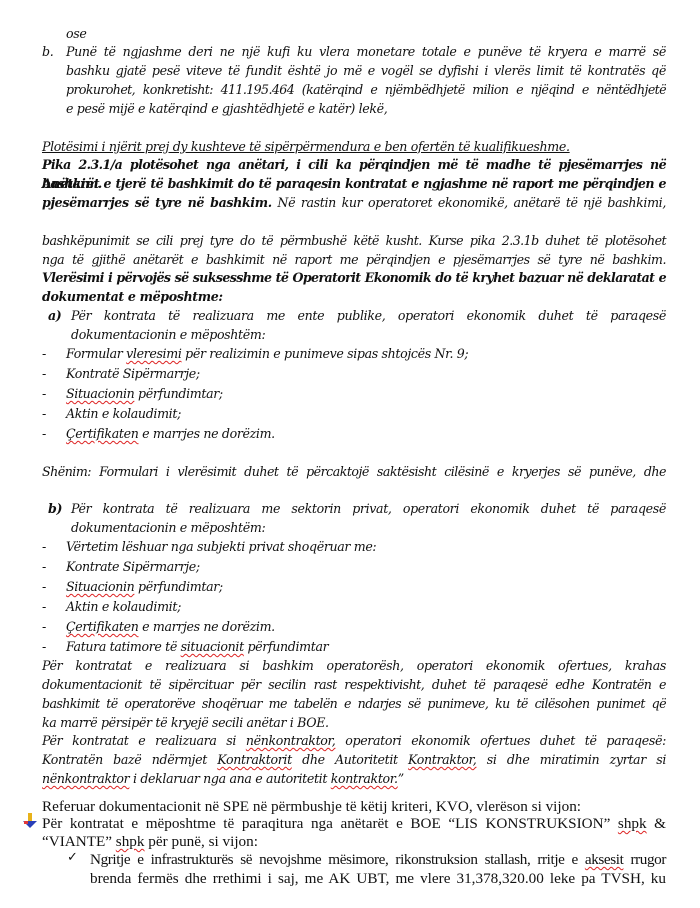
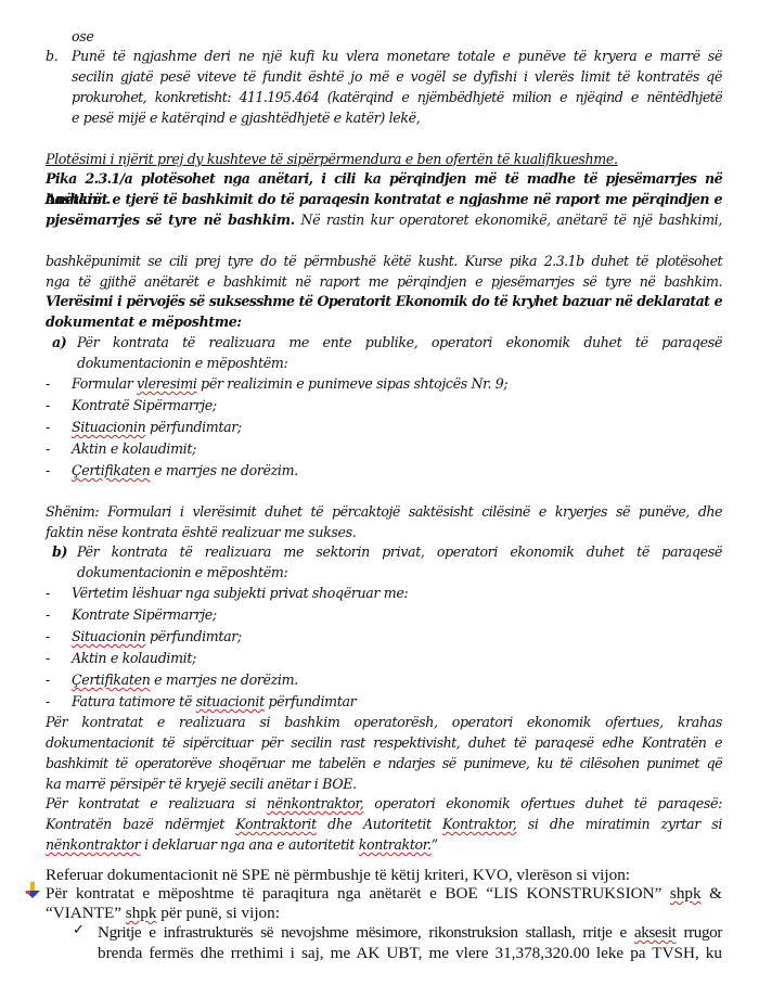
  ose
  b.
  Punë të ngjashme deri ne një kufi ku vlera monetare totale e punëve të kryera e marrë së
- bashku gjatë pesë viteve të fundit është jo më e vogël se dyfishi i vlerës limit të kontratës që
+ secilin gjatë pesë viteve të fundit është jo më e vogël se dyfishi i vlerës limit të kontratës që
  prokurohet, konkretisht: 411.195.464 (katërqind e njëmbëdhjetë milion e njëqind e nëntëdhjetë
  e pesë mijë e katërqind e gjashtëdhjetë e katër) lekë,
  Plotësimi i njërit prej dy kushteve të sipërpërmendura e ben ofertën të kualifikueshme.
  Pika 2.3.1/a plotësohet nga anëtari, i cili ka përqindjen më të madhe të pjesëmarrjes në bashkim.
  Anëtarët e tjerë të bashkimit do të paraqesin kontratat e ngjashme në raport me përqindjen e
  pjesëmarrjes së tyre në bashkim. Në rastin kur operatoret ekonomikë, anëtarë të një bashkimi,
  bashkëpunimit se cili prej tyre do të përmbushë këtë kusht. Kurse pika 2.3.1b duhet të plotësohet
  nga të gjithë anëtarët e bashkimit në raport me përqindjen e pjesëmarrjes së tyre në bashkim.
  Vlerësimi i përvojës së suksesshme të Operatorit Ekonomik do të kryhet bazuar në deklaratat e
  dokumentat e mëposhtme:
  a)
  Për kontrata të realizuara me ente publike, operatori ekonomik duhet të paraqesë
  dokumentacionin e mëposhtëm:
  -
  Formular vleresimi për realizimin e punimeve sipas shtojcës Nr. 9;
  -
  Kontratë Sipërmarrje;
  -
  Situacionin përfundimtar;
  -
  Aktin e kolaudimit;
  -
  Çertifikaten e marrjes ne dorëzim.
  Shënim: Formulari i vlerësimit duhet të përcaktojë saktësisht cilësinë e kryerjes së punëve, dhe
+ faktin nëse kontrata është realizuar me sukses.
  b)
  Për kontrata të realizuara me sektorin privat, operatori ekonomik duhet të paraqesë
  dokumentacionin e mëposhtëm:
  -
  Vërtetim lëshuar nga subjekti privat shoqëruar me:
  -
  Kontrate Sipërmarrje;
  -
  Situacionin përfundimtar;
  -
  Aktin e kolaudimit;
  -
  Çertifikaten e marrjes ne dorëzim.
  -
  Fatura tatimore të situacionit përfundimtar
  Për kontratat e realizuara si bashkim operatorësh, operatori ekonomik ofertues, krahas
  dokumentacionit të sipërcituar për secilin rast respektivisht, duhet të paraqesë edhe Kontratën e
  bashkimit të operatorëve shoqëruar me tabelën e ndarjes së punimeve, ku të cilësohen punimet që
  ka marrë përsipër të kryejë secili anëtar i BOE.
  Për kontratat e realizuara si nënkontraktor, operatori ekonomik ofertues duhet të paraqesë:
  Kontratën bazë ndërmjet Kontraktorit dhe Autoritetit Kontraktor, si dhe miratimin zyrtar si
  nënkontraktor i deklaruar nga ana e autoritetit kontraktor.”
  Referuar dokumentacionit në SPE në përmbushje të këtij kriteri, KVO, vlerëson si vijon:
  Për kontratat e mëposhtme të paraqitura nga anëtarët e BOE “LIS KONSTRUKSION” shpk &
  “VIANTE” shpk për punë, si vijon:
  ✓
  Ngritje e infrastrukturës së nevojshme mësimore, rikonstruksion stallash, rritje e aksesit rrugor
  brenda fermës dhe rrethimi i saj, me AK UBT, me vlere 31,378,320.00 leke pa TVSH, ku
